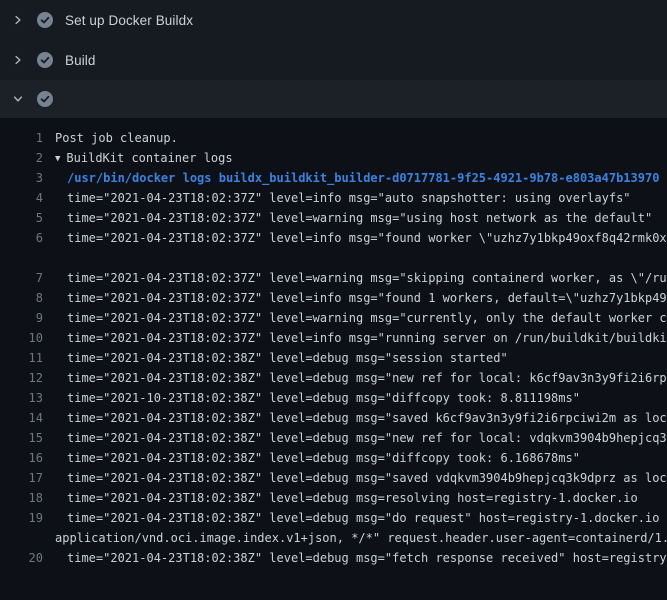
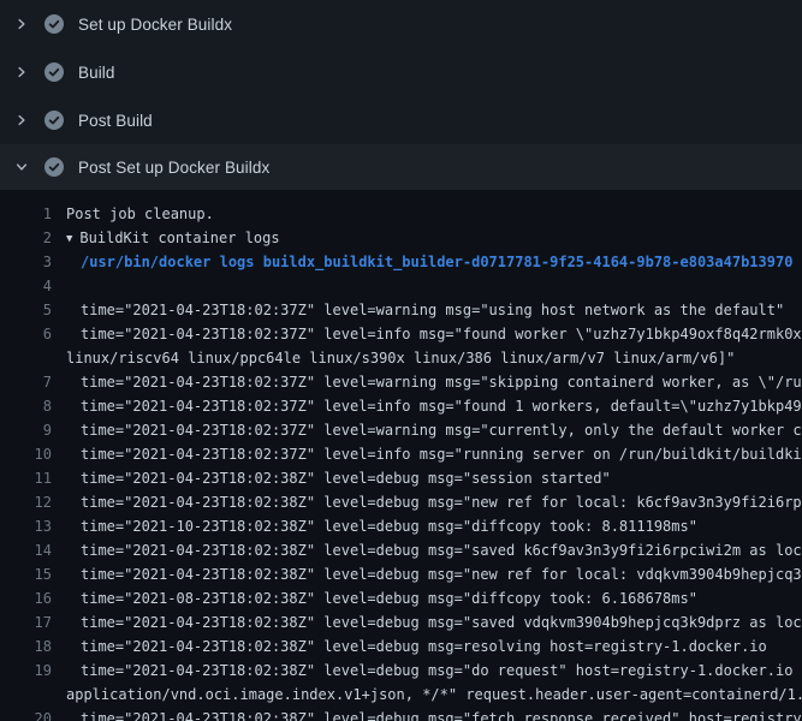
  Set up Docker Buildx
  Build
+ Post Build
+ Post Set up Docker Buildx
  1
  Post job cleanup.
  2
  ▼ BuildKit container logs
  3
- /usr/bin/docker logs buildx_buildkit_builder-d0717781-9f25-4921-9b78-e803a47b13970
+ /usr/bin/docker logs buildx_buildkit_builder-d0717781-9f25-4164-9b78-e803a47b13970
  4
- time="2021-04-23T18:02:37Z" level=info msg="auto snapshotter: using overlayfs"
  5
  time="2021-04-23T18:02:37Z" level=warning msg="using host network as the default"
  6
  time="2021-04-23T18:02:37Z" level=info msg="found worker \"uzhz7y1bkp49oxf8q42rmk0x
+ linux/riscv64 linux/ppc64le linux/s390x linux/386 linux/arm/v7 linux/arm/v6]"
  7
  time="2021-04-23T18:02:37Z" level=warning msg="skipping containerd worker, as \"/ru
  8
  time="2021-04-23T18:02:37Z" level=info msg="found 1 workers, default=\"uzhz7y1bkp49
  9
  time="2021-04-23T18:02:37Z" level=warning msg="currently, only the default worker c
  10
  time="2021-04-23T18:02:37Z" level=info msg="running server on /run/buildkit/buildki
  11
  time="2021-04-23T18:02:38Z" level=debug msg="session started"
  12
  time="2021-04-23T18:02:38Z" level=debug msg="new ref for local: k6cf9av3n3y9fi2i6rp
  13
  time="2021-10-23T18:02:38Z" level=debug msg="diffcopy took: 8.811198ms"
  14
  time="2021-04-23T18:02:38Z" level=debug msg="saved k6cf9av3n3y9fi2i6rpciwi2m as loc
  15
  time="2021-04-23T18:02:38Z" level=debug msg="new ref for local: vdqkvm3904b9hepjcq3
  16
- time="2021-04-23T18:02:38Z" level=debug msg="diffcopy took: 6.168678ms"
+ time="2021-08-23T18:02:38Z" level=debug msg="diffcopy took: 6.168678ms"
  17
  time="2021-04-23T18:02:38Z" level=debug msg="saved vdqkvm3904b9hepjcq3k9dprz as loc
  18
  time="2021-04-23T18:02:38Z" level=debug msg=resolving host=registry-1.docker.io
  19
  time="2021-04-23T18:02:38Z" level=debug msg="do request" host=registry-1.docker.io
  application/vnd.oci.image.index.v1+json, */*" request.header.user-agent=containerd/1.
  20
  time="2021-04-23T18:02:38Z" level=debug msg="fetch response received" host=registry
